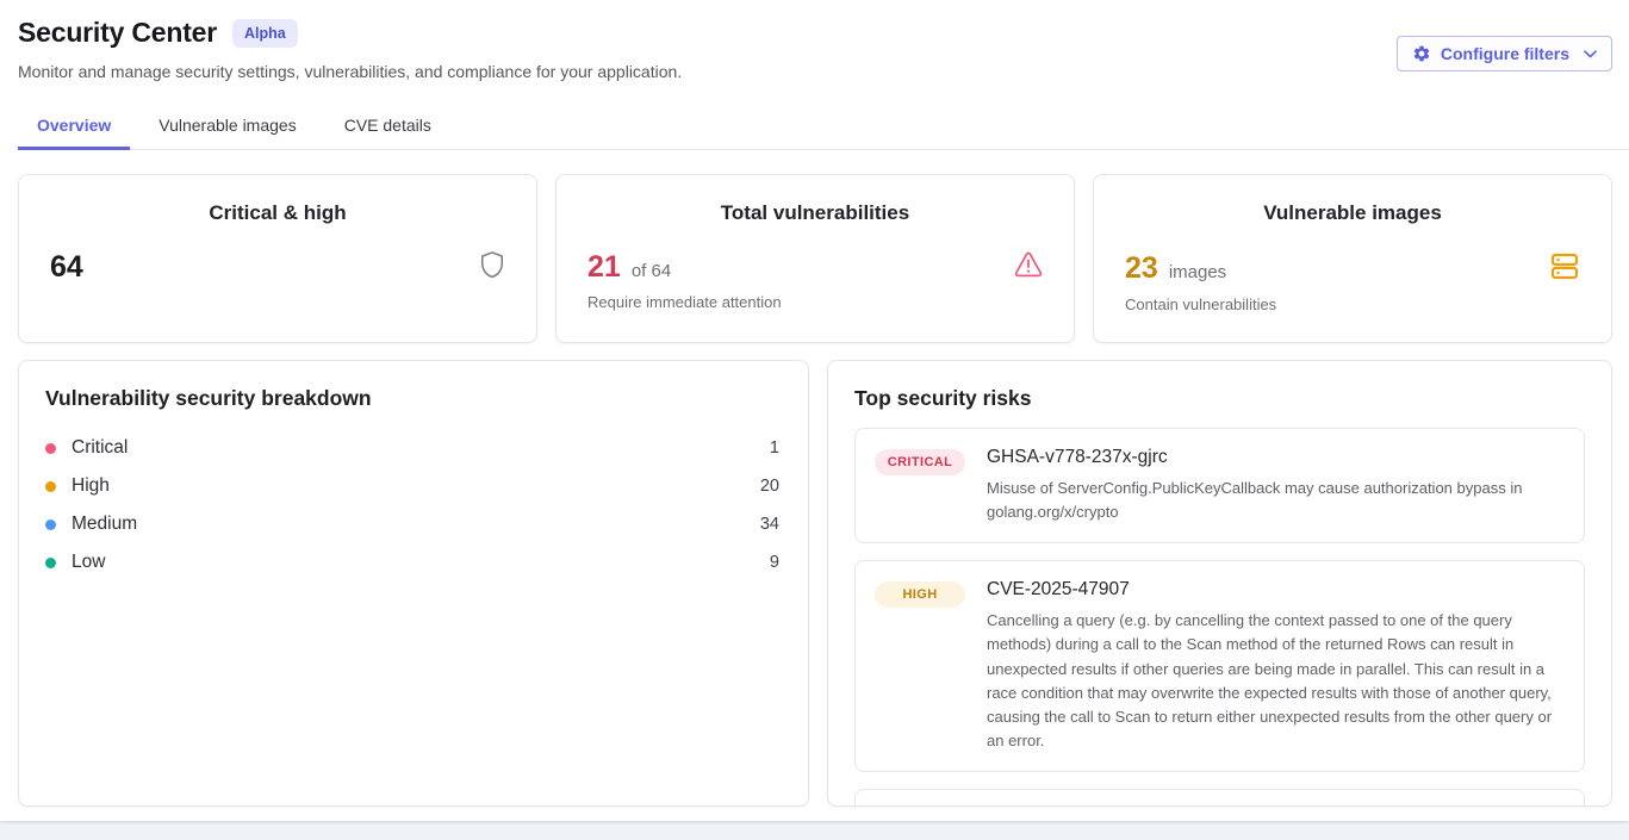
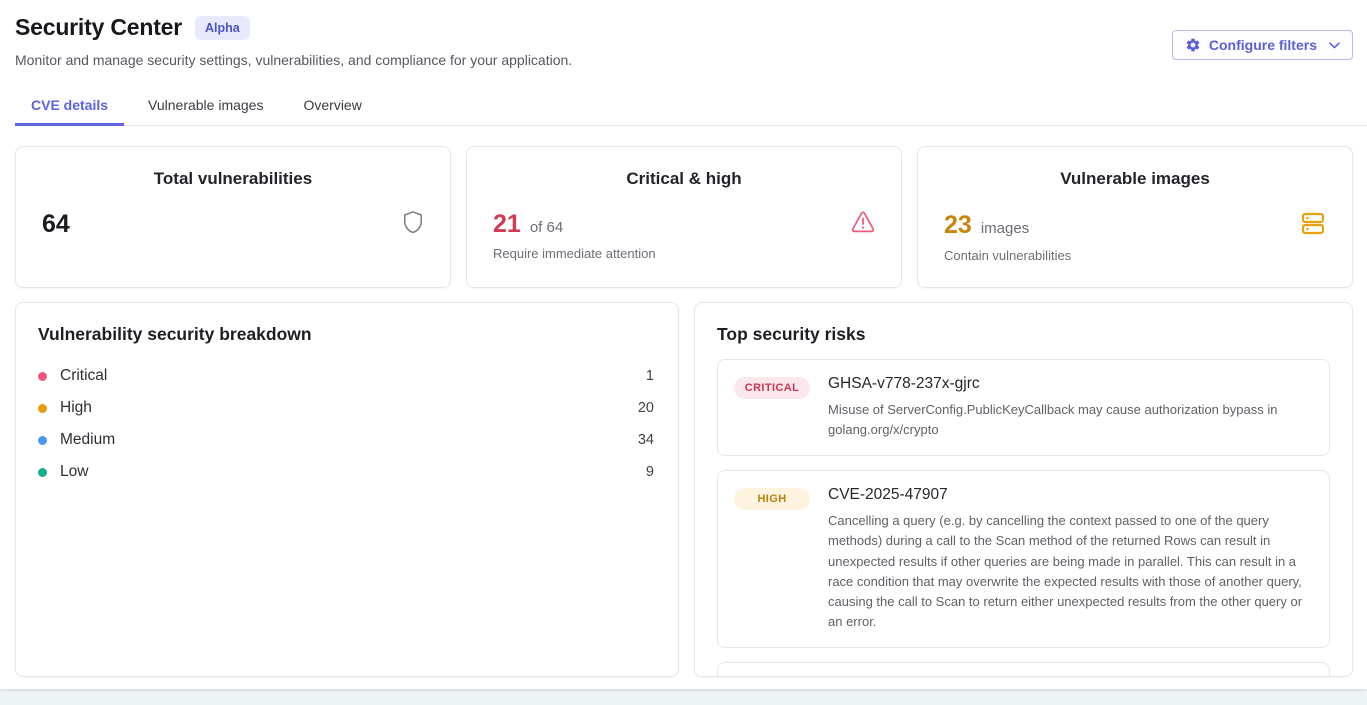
  Security Center
  Alpha
  Configure filters
  Monitor and manage security settings, vulnerabilities, and compliance for your application.
- Overview
+ CVE details
  Vulnerable images
- CVE details
+ Overview
- Critical & high
+ Total vulnerabilities
  64
- Total vulnerabilities
+ Critical & high
  21
  of 64
  Require immediate attention
  Vulnerable images
  23
  images
  Contain vulnerabilities
  Vulnerability security breakdown
  Critical
  1
  High
  20
  Medium
  34
  Low
  9
  Top security risks
  CRITICAL
  GHSA-v778-237x-gjrc
  Misuse of ServerConfig.PublicKeyCallback may cause authorization bypass in golang.org/x/crypto
  HIGH
  CVE-2025-47907
  Cancelling a query (e.g. by cancelling the context passed to one of the query methods) during a call to the Scan method of the returned Rows can result in unexpected results if other queries are being made in parallel. This can result in a race condition that may overwrite the expected results with those of another query, causing the call to Scan to return either unexpected results from the other query or an error.
